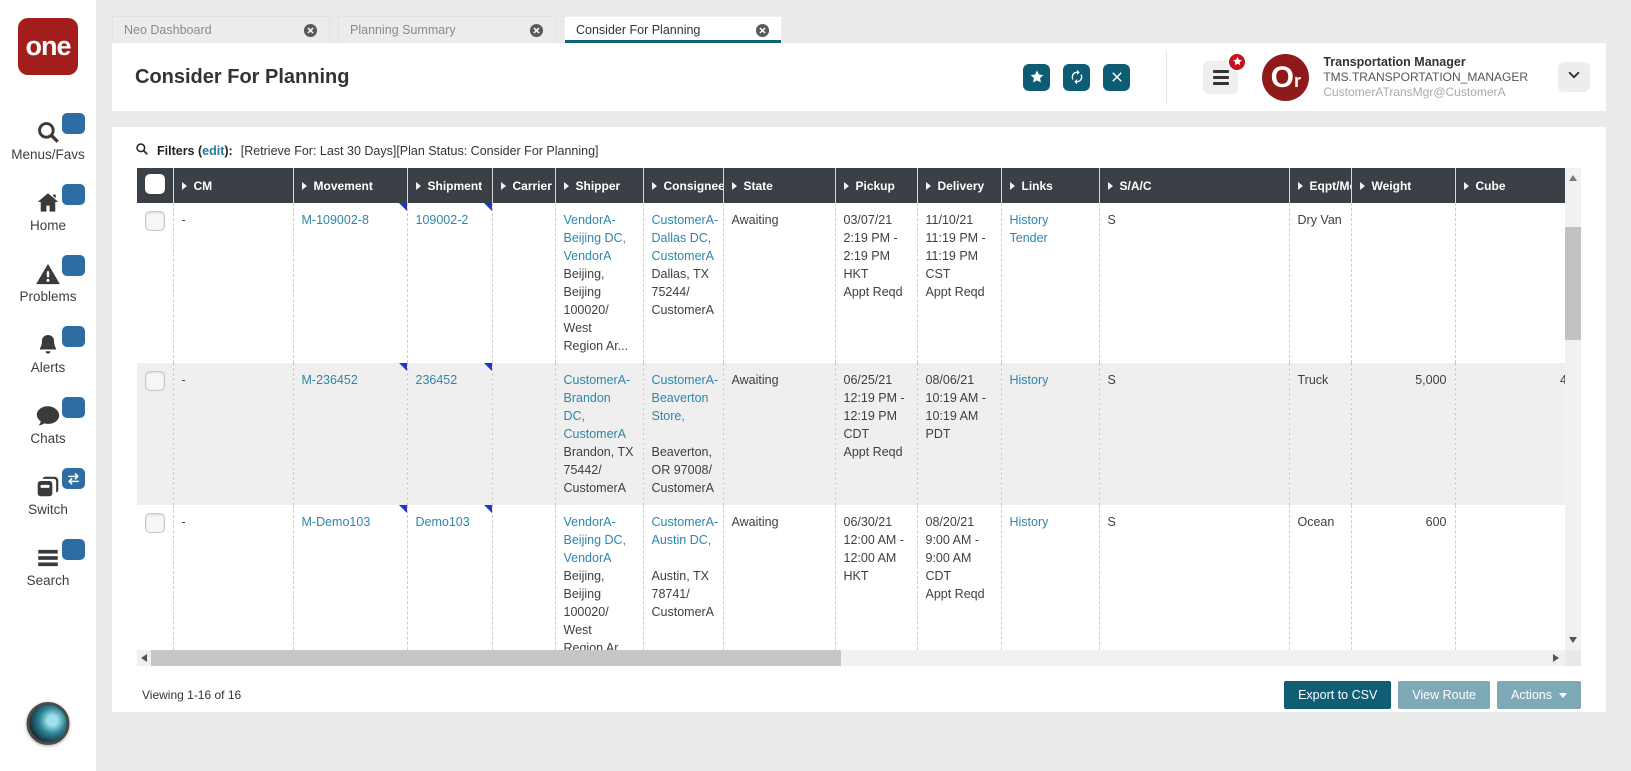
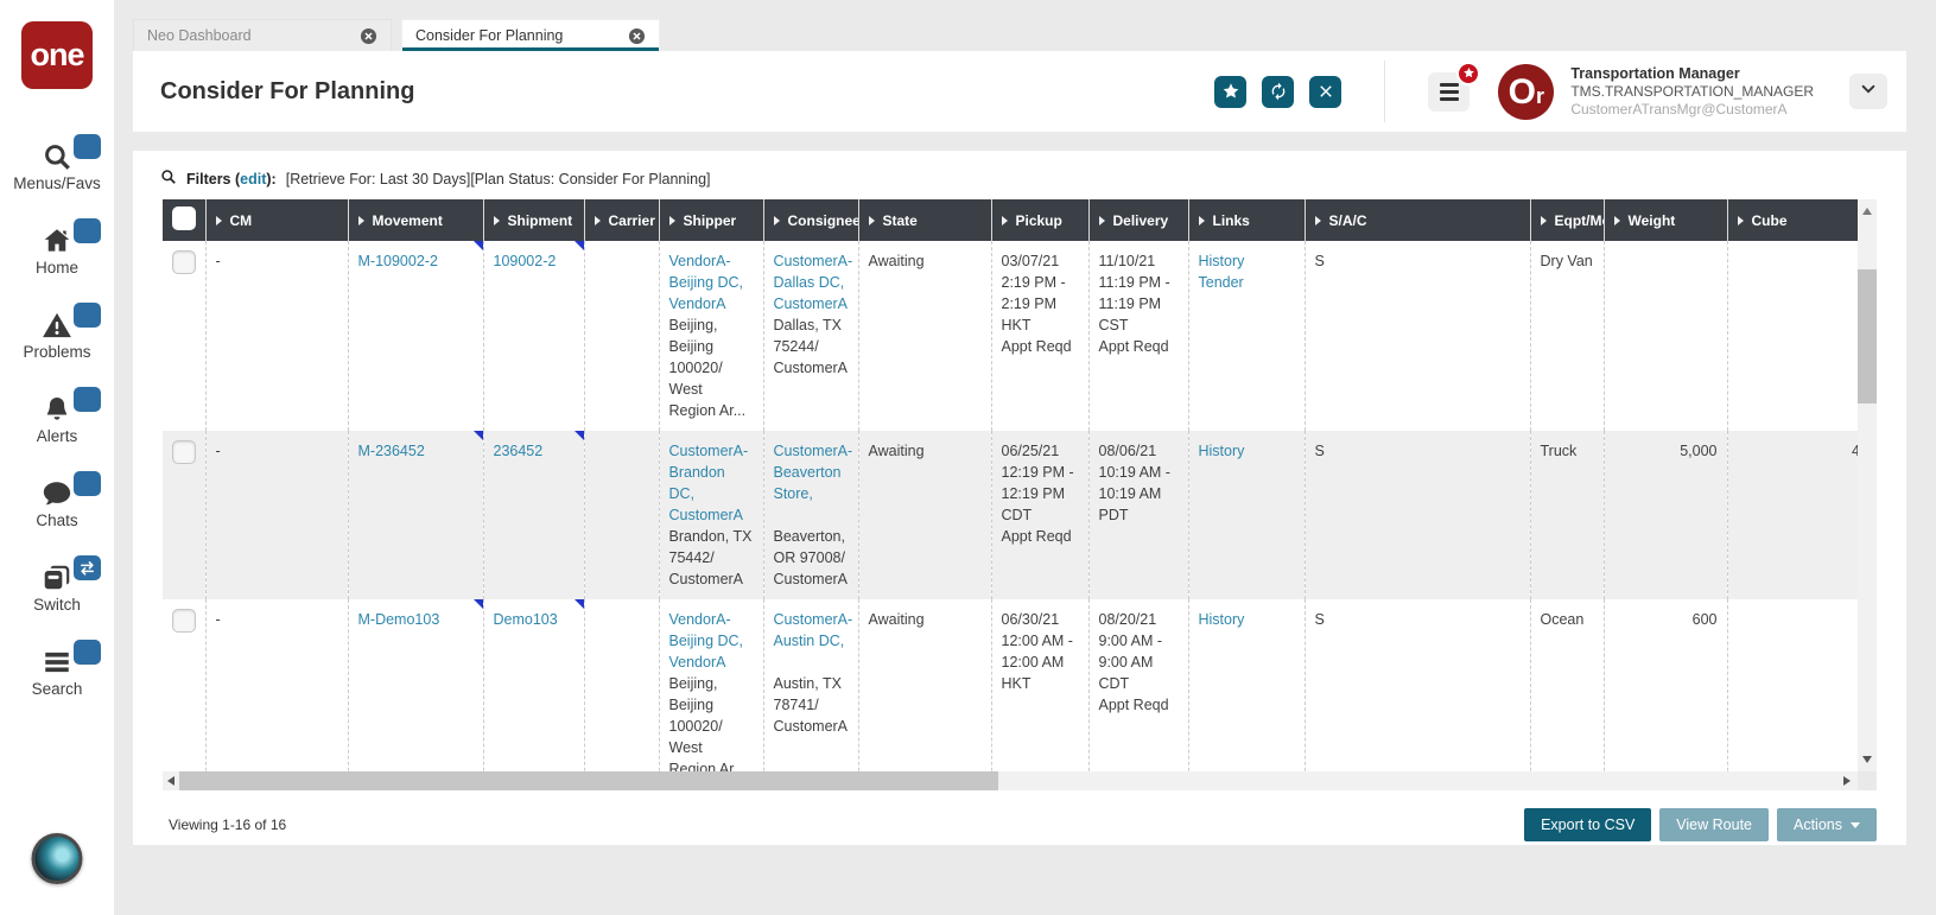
  one
  Menus/Favs
  Home
  Problems
  Alerts
  Chats
  Switch
  Search
  Neo Dashboard
- Planning Summary
  Consider For Planning
  Consider For Planning
  O
  r
  Transportation Manager
  TMS.TRANSPORTATION_MANAGER
  CustomerATransMgr@CustomerA
  Filters (edit):
  [Retrieve For: Last 30 Days][Plan Status: Consider For Planning]
  	CM	Movement	Shipment	Carrier	Shipper	Consignee	State	Pickup	Delivery	Links	S/A/C	Eqpt/M	Weight	Cube
- 	-	M-109002-8	109002-2		VendorA-Beijing DC, VendorABeijing, Beijing 100020/ West Region Ar...	CustomerA-Dallas DC, CustomerADallas, TX 75244/ CustomerA	Awaiting	03/07/21 2:19 PM - 2:19 PM HKTAppt Reqd	11/10/21 11:19 PM - 11:19 PM CSTAppt Reqd	History Tender	S	Dry Van
+ 	-	M-109002-2	109002-2		VendorA-Beijing DC, VendorABeijing, Beijing 100020/ West Region Ar...	CustomerA-Dallas DC, CustomerADallas, TX 75244/ CustomerA	Awaiting	03/07/21 2:19 PM - 2:19 PM HKTAppt Reqd	11/10/21 11:19 PM - 11:19 PM CSTAppt Reqd	History Tender	S	Dry Van
  	-	M-236452	236452		CustomerA-Brandon DC, CustomerABrandon, TX 75442/ CustomerA	CustomerA-Beaverton Store,Beaverton, OR 97008/ CustomerA	Awaiting	06/25/21 12:19 PM - 12:19 PM CDTAppt Reqd	08/06/21 10:19 AM - 10:19 AM PDT	History	S	Truck	5,000	4
  	-	M-Demo103	Demo103		VendorA-Beijing DC, VendorABeijing, Beijing 100020/ West Region Ar...	CustomerA-Austin DC,Austin, TX 78741/ CustomerA	Awaiting	06/30/21 12:00 AM - 12:00 AM HKT	08/20/21 9:00 AM - 9:00 AM CDTAppt Reqd	History	S	Ocean	600
  Viewing 1-16 of 16
  Export to CSV
  View Route
  Actions
